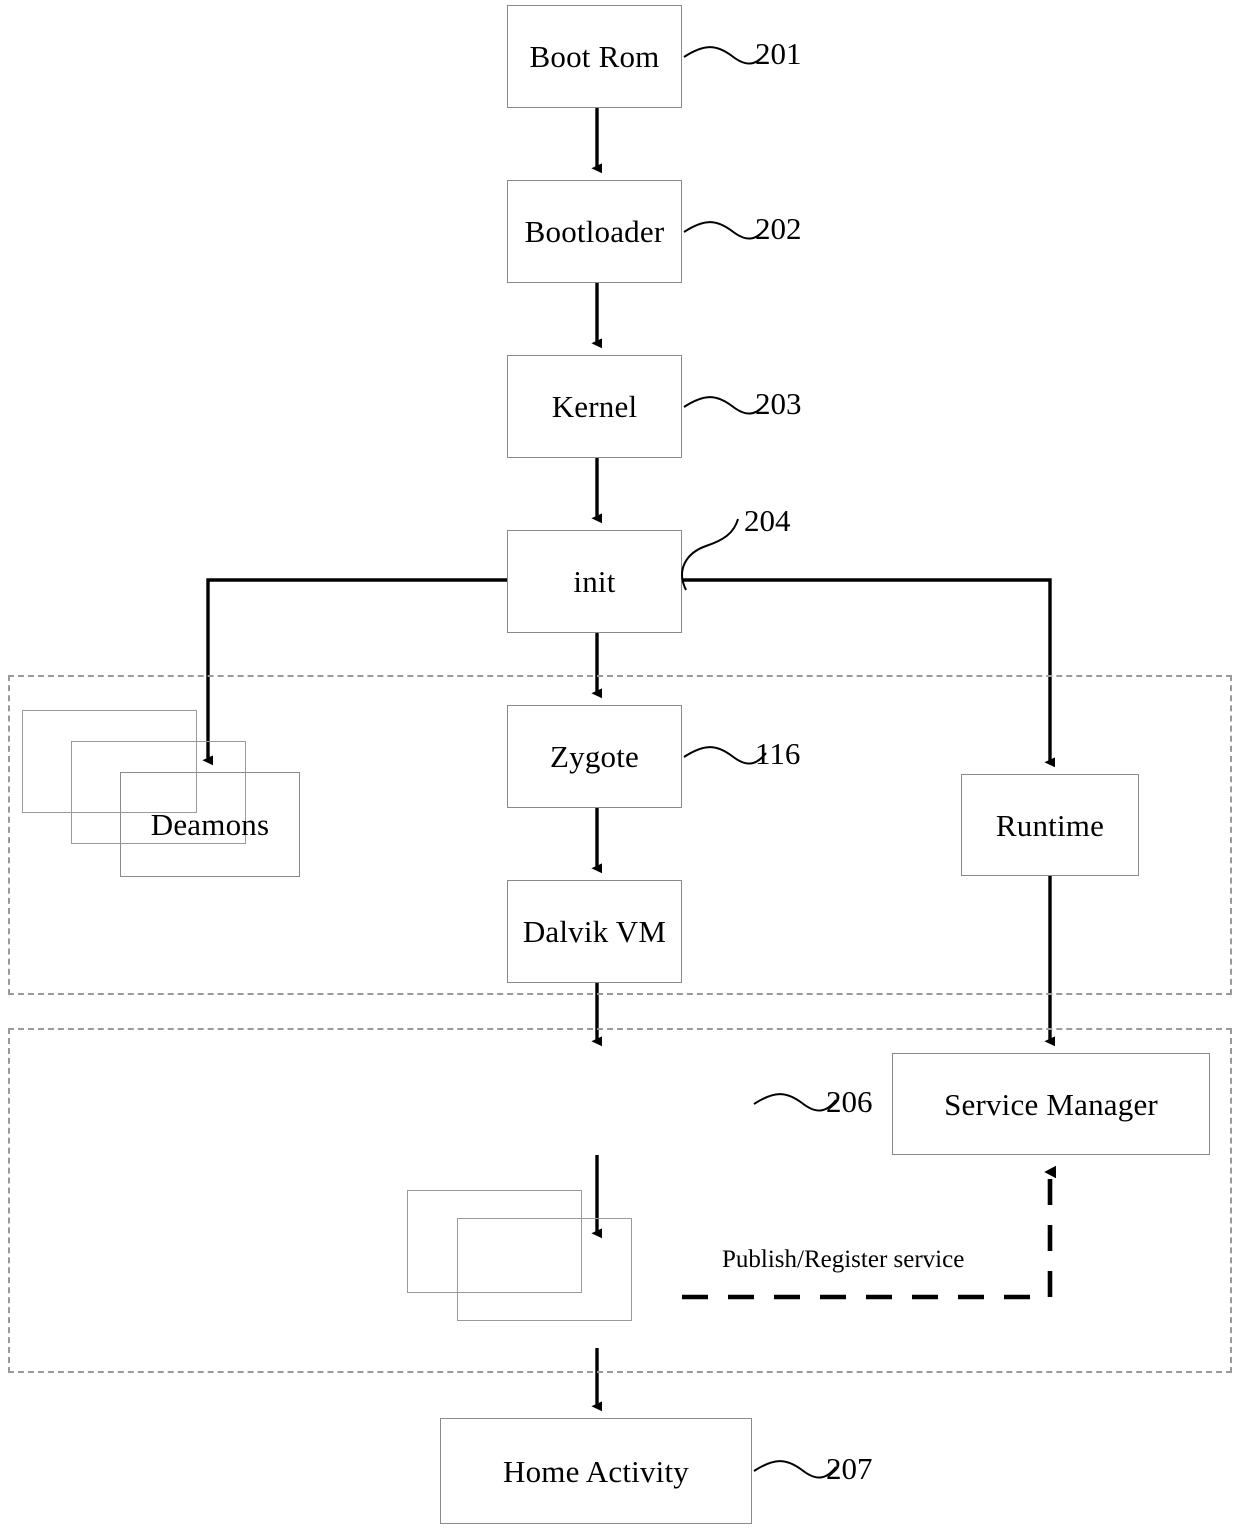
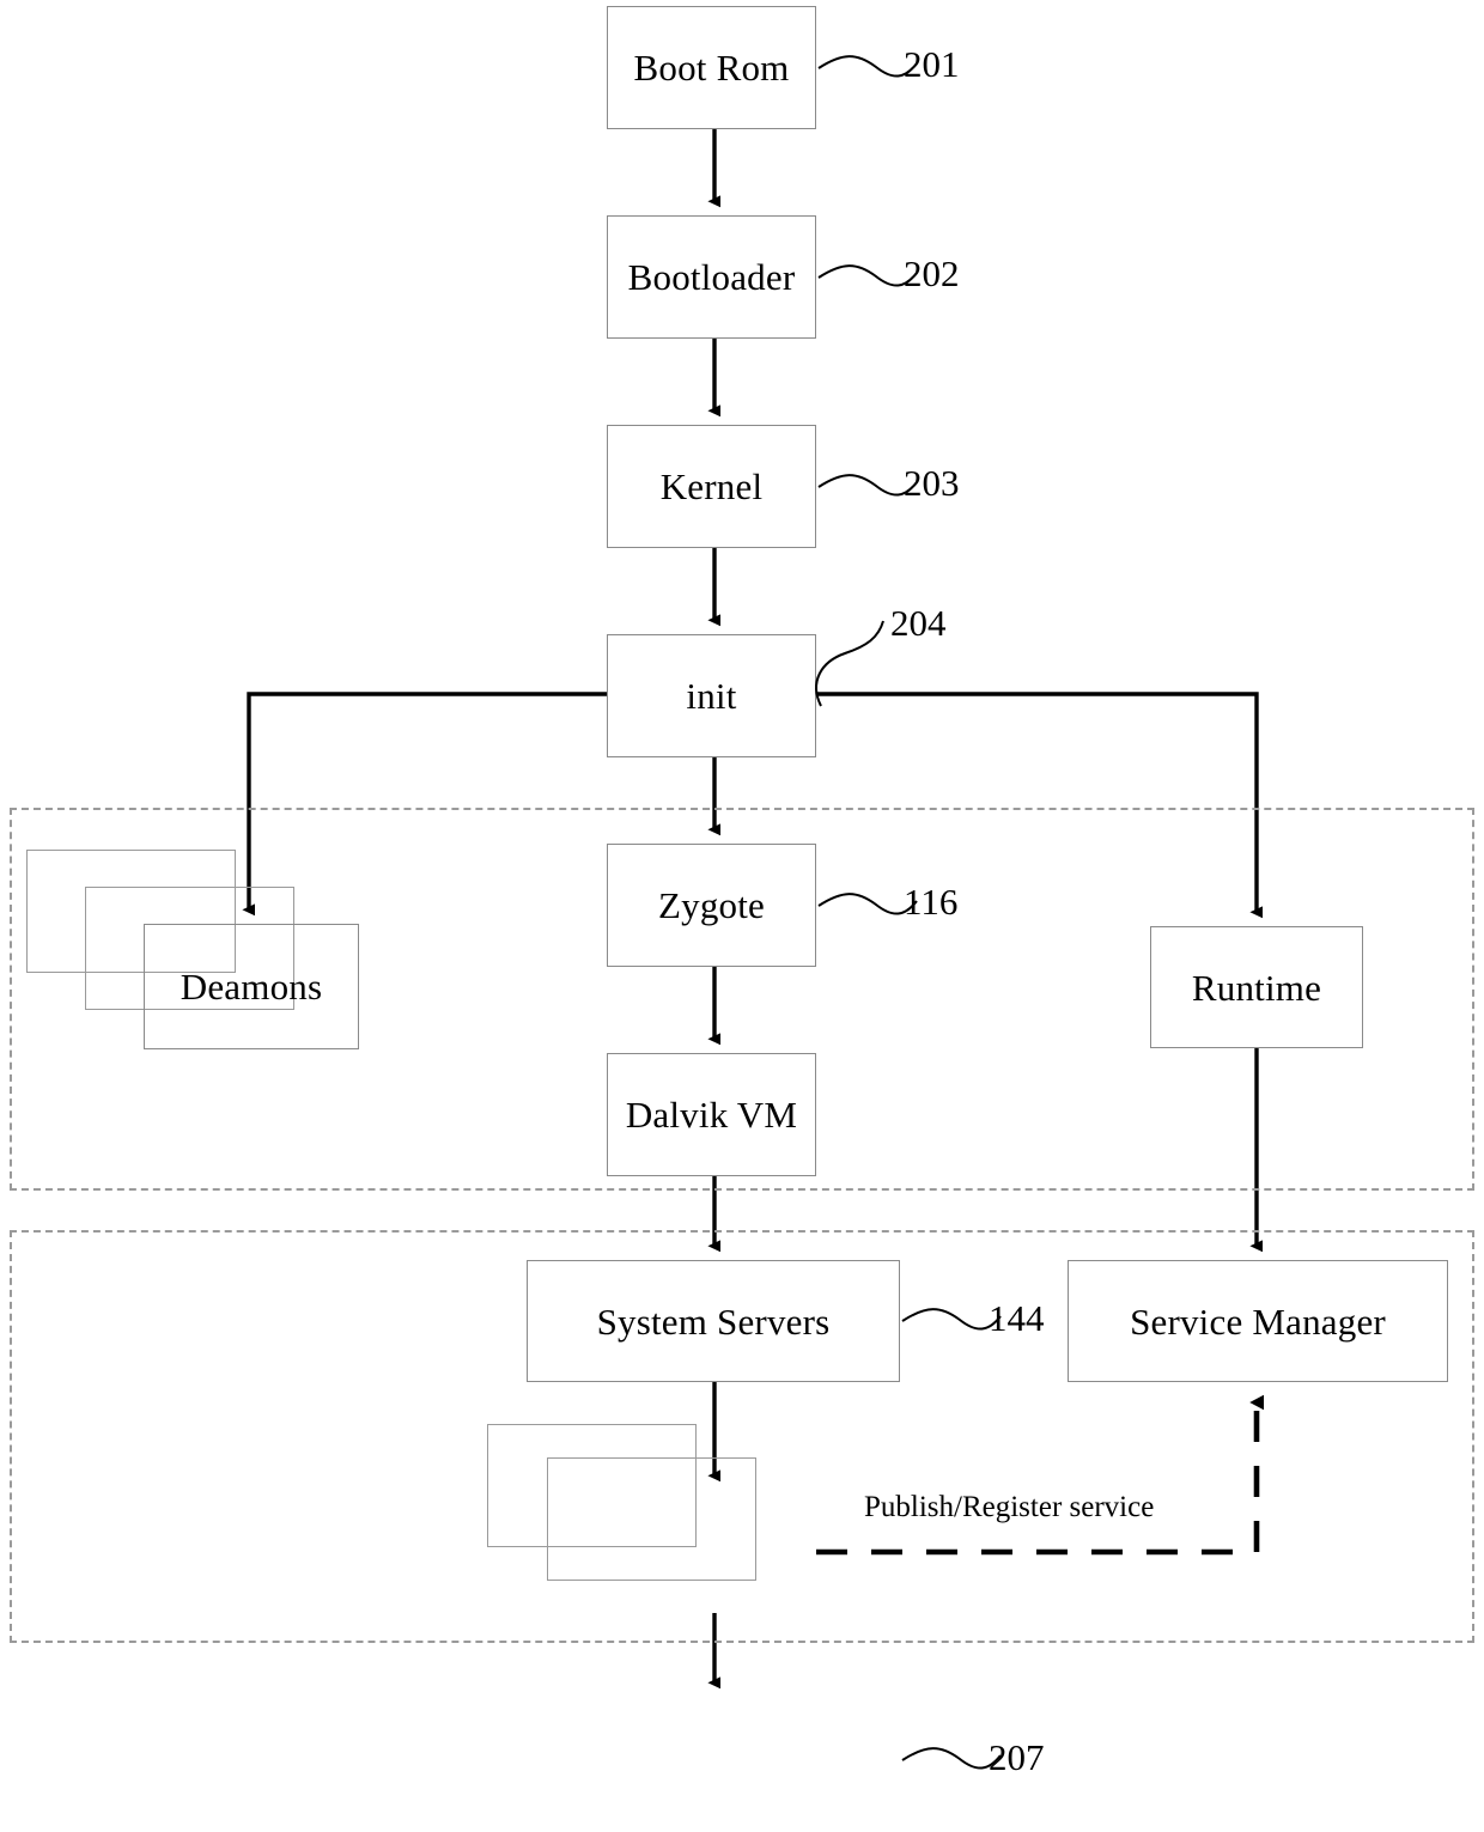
  Boot Rom
  Bootloader
  Kernel
  init
  Zygote
  Dalvik VM
  Deamons
  Runtime
+ System Servers
  Service Manager
- Home Activity
  201
  202
  203
  204
  116
- 206
+ 144
  207
  Publish/Register service
